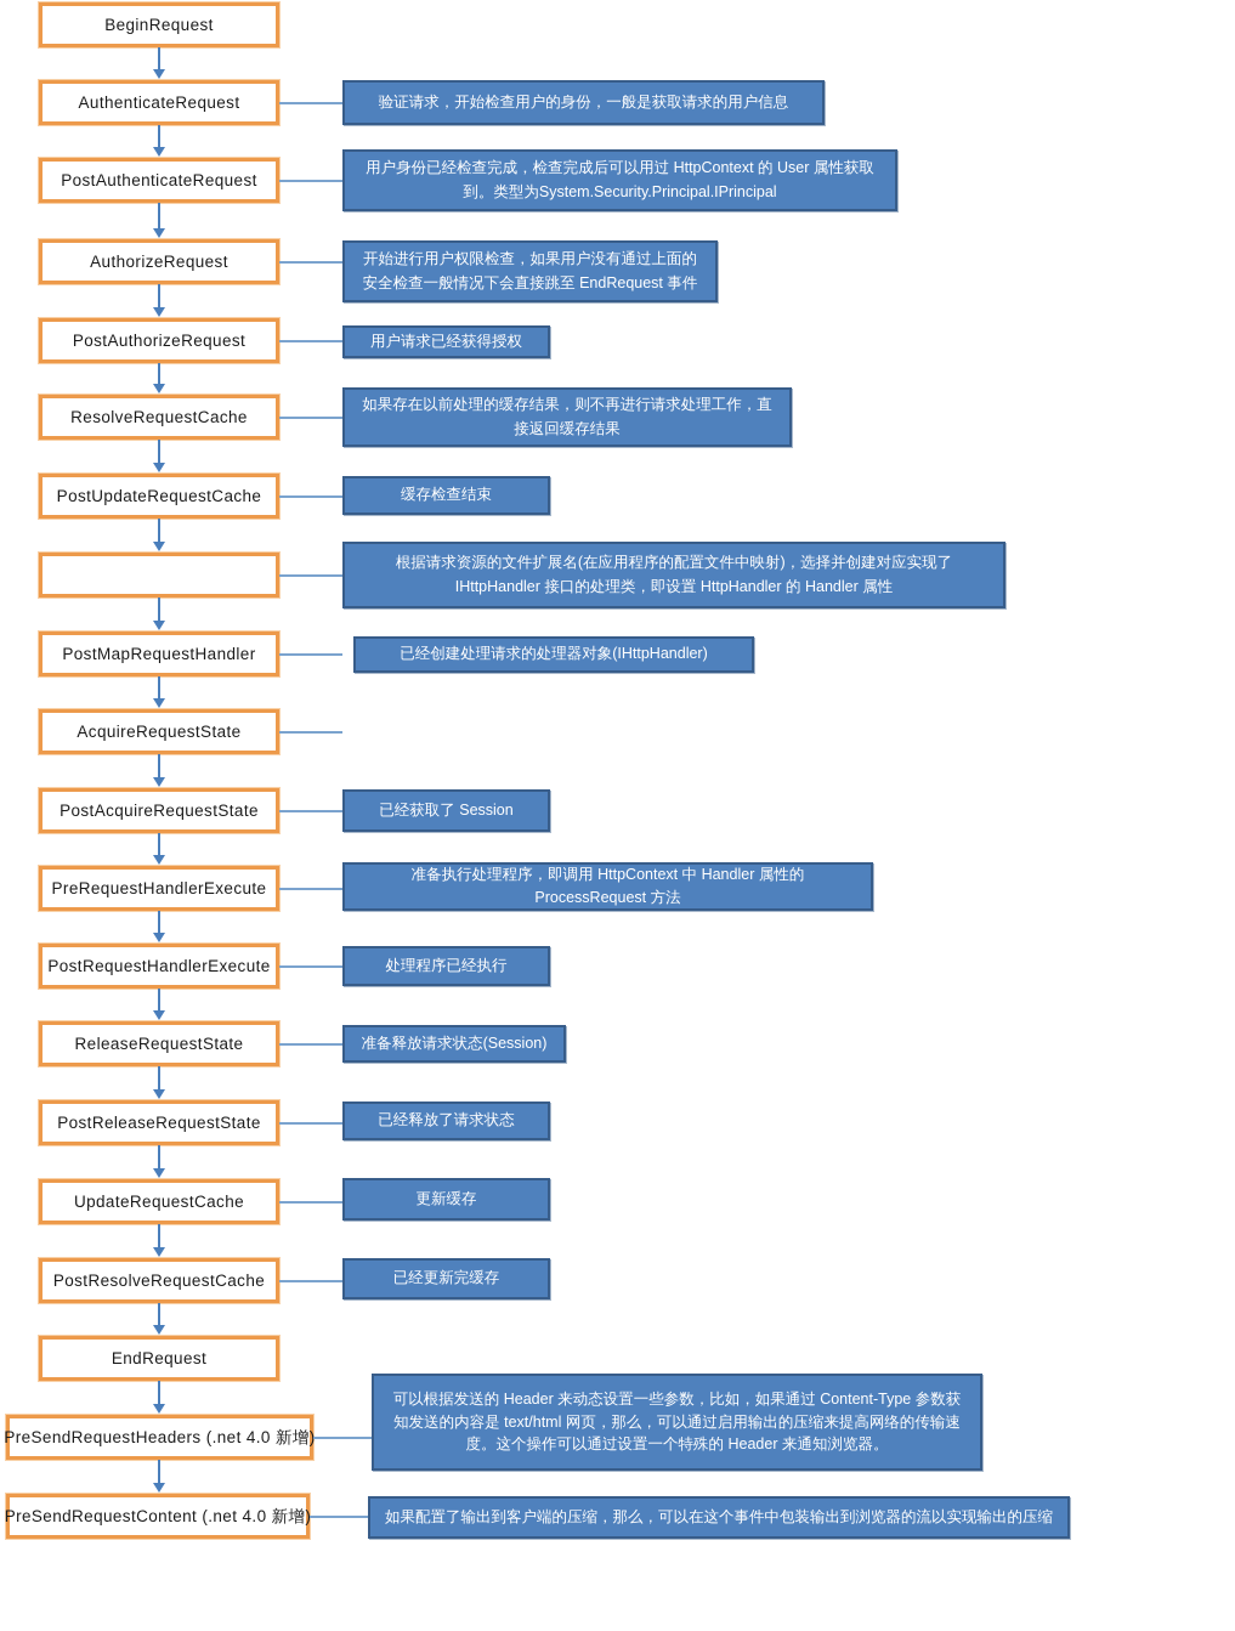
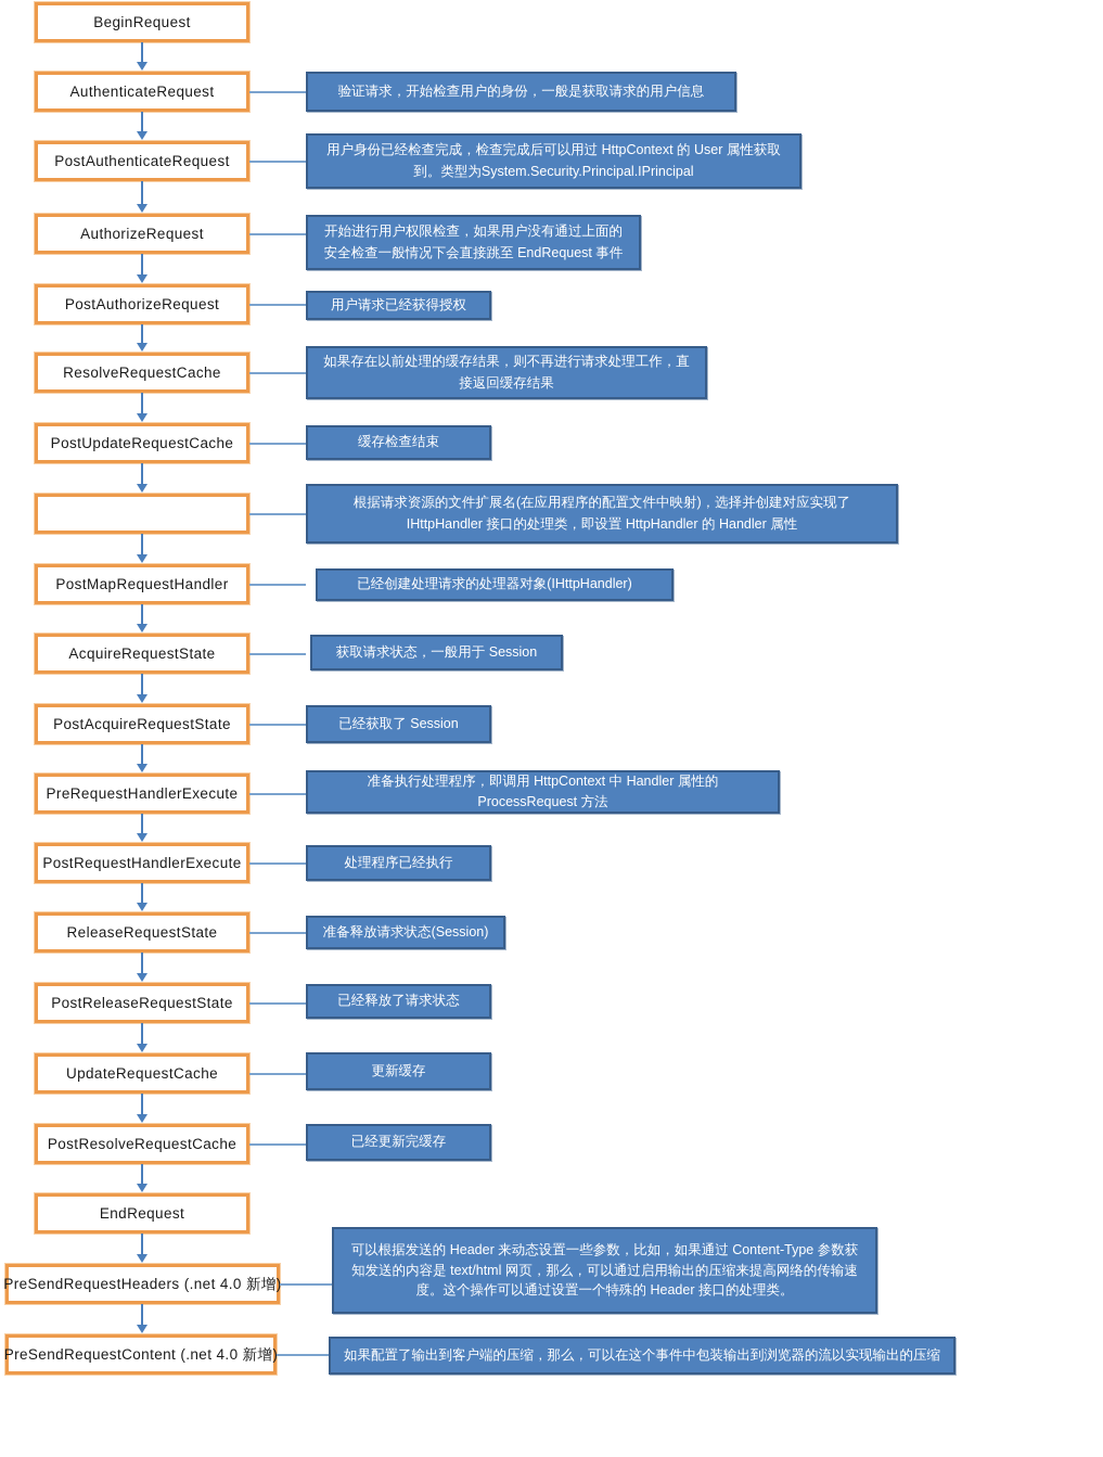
  BeginRequest
  AuthenticateRequest
  PostAuthenticateRequest
  AuthorizeRequest
  PostAuthorizeRequest
  ResolveRequestCache
  PostUpdateRequestCache
  PostMapRequestHandler
  AcquireRequestState
  PostAcquireRequestState
  PreRequestHandlerExecute
  PostRequestHandlerExecute
  ReleaseRequestState
  PostReleaseRequestState
  UpdateRequestCache
  PostResolveRequestCache
  EndRequest
  PreSendRequestHeaders (.net 4.0 新增
  PreSendRequestContent (.net 4.0 新增)
  验证请求，开始检查用户的身份，一般是获取请求的用户信息
  用户身份已经检查完成，检查完成后可以用过 HttpContext 的 User 属性获取到。类型为System.Security.Principal.IPrincipal
  开始进行用户权限检查，如果用户没有通过上面的安全检查一般情况下会直接跳至 EndRequest 事件
  用户请求已经获得授权
  如果存在以前处理的缓存结果，则不再进行请求处理工作，直接返回缓存结果
  缓存检查结束
  根据请求资源的文件扩展名(在应用程序的配置文件中映射)，选择并创建对应实现了 IHttpHandler 接口的处理类，即设置 HttpHandler 的 Handler 属性
  已经创建处理请求的处理器对象(IHttpHandler)
+ 获取请求状态，一般用于 Session
  已经获取了 Session
  准备执行处理程序，即调用 HttpContext 中 Handler 属性的 ProcessRequest 方法
  处理程序已经执行
  准备释放请求状态(Session)
  已经释放了请求状态
  更新缓存
  已经更新完缓存
- 可以根据发送的 Header 来动态设置一些参数，比如，如果通过 Content-Type 参数获知发送的内容是 text/html 网页，那么，可以通过启用输出的压缩来提高网络的传输速度。这个操作可以通过设置一个特殊的 Header 来通知浏览器。
+ 可以根据发送的 Header 来动态设置一些参数，比如，如果通过 Content-Type 参数获知发送的内容是 text/html 网页，那么，可以通过启用输出的压缩来提高网络的传输速度。这个操作可以通过设置一个特殊的 Header 接口的处理类。
  如果配置了输出到客户端的压缩，那么，可以在这个事件中包装输出到浏览器的流以实现输出的压缩
